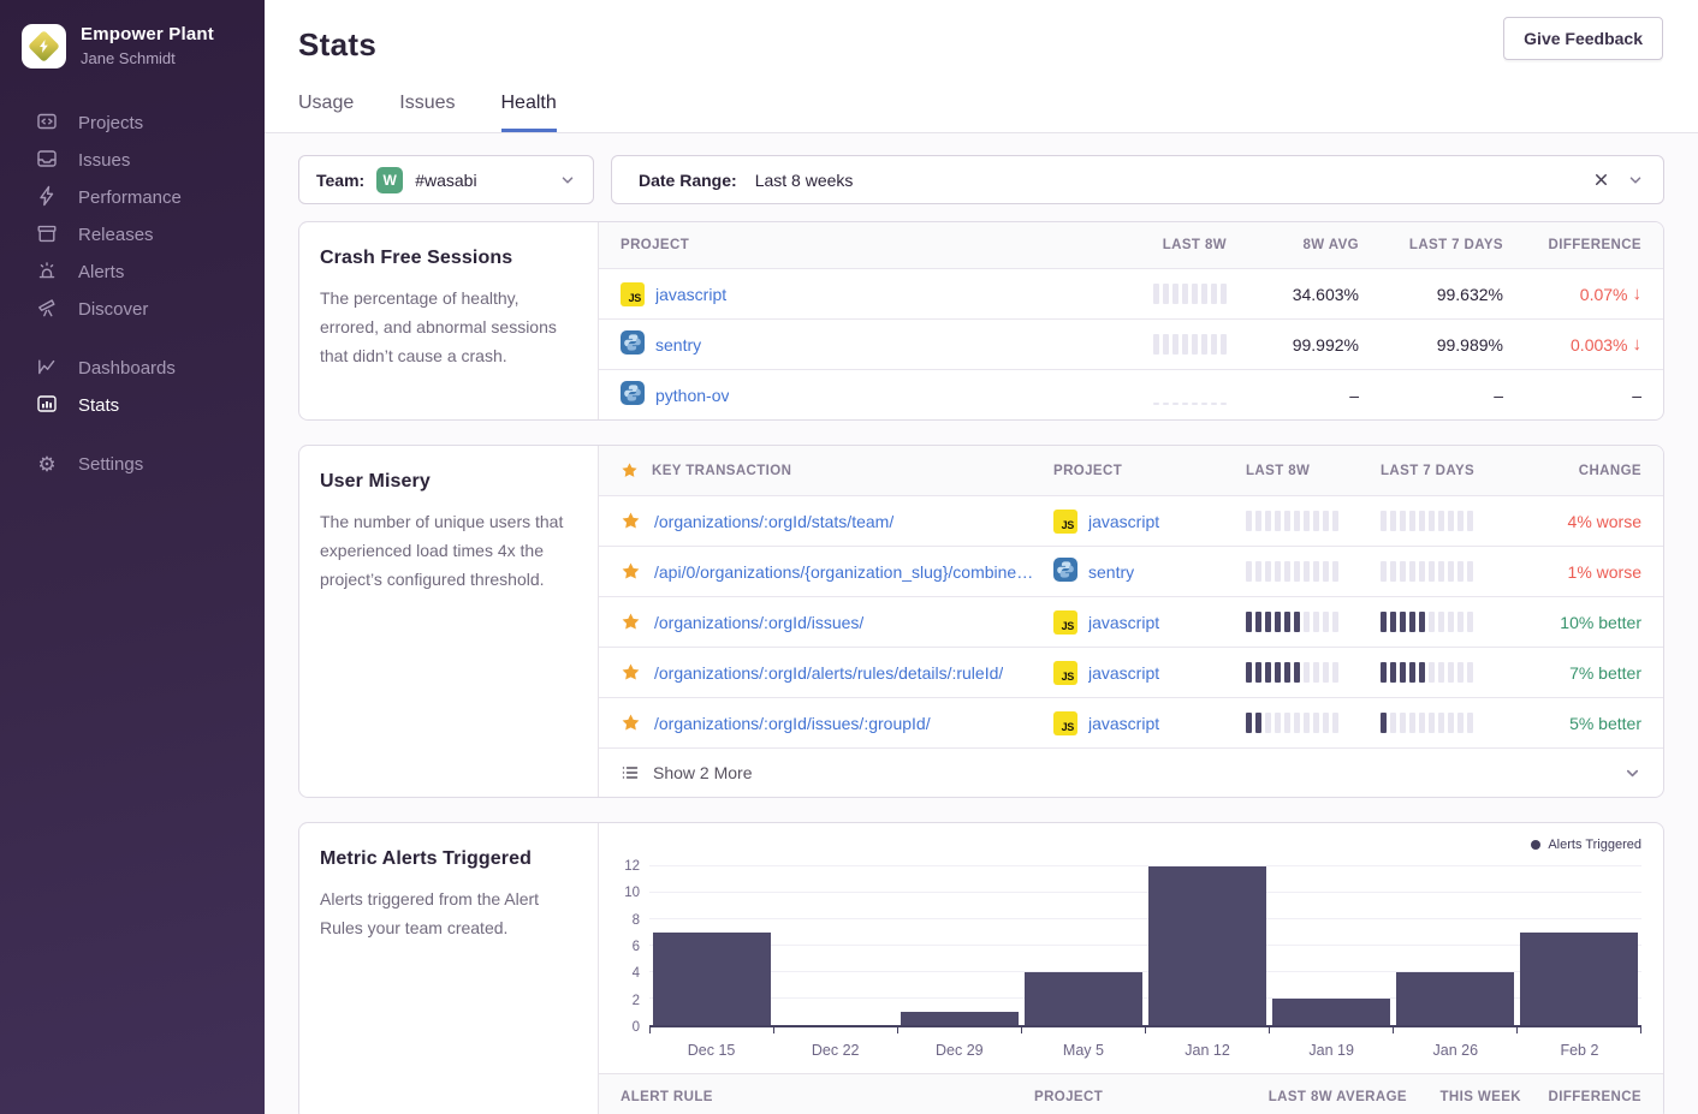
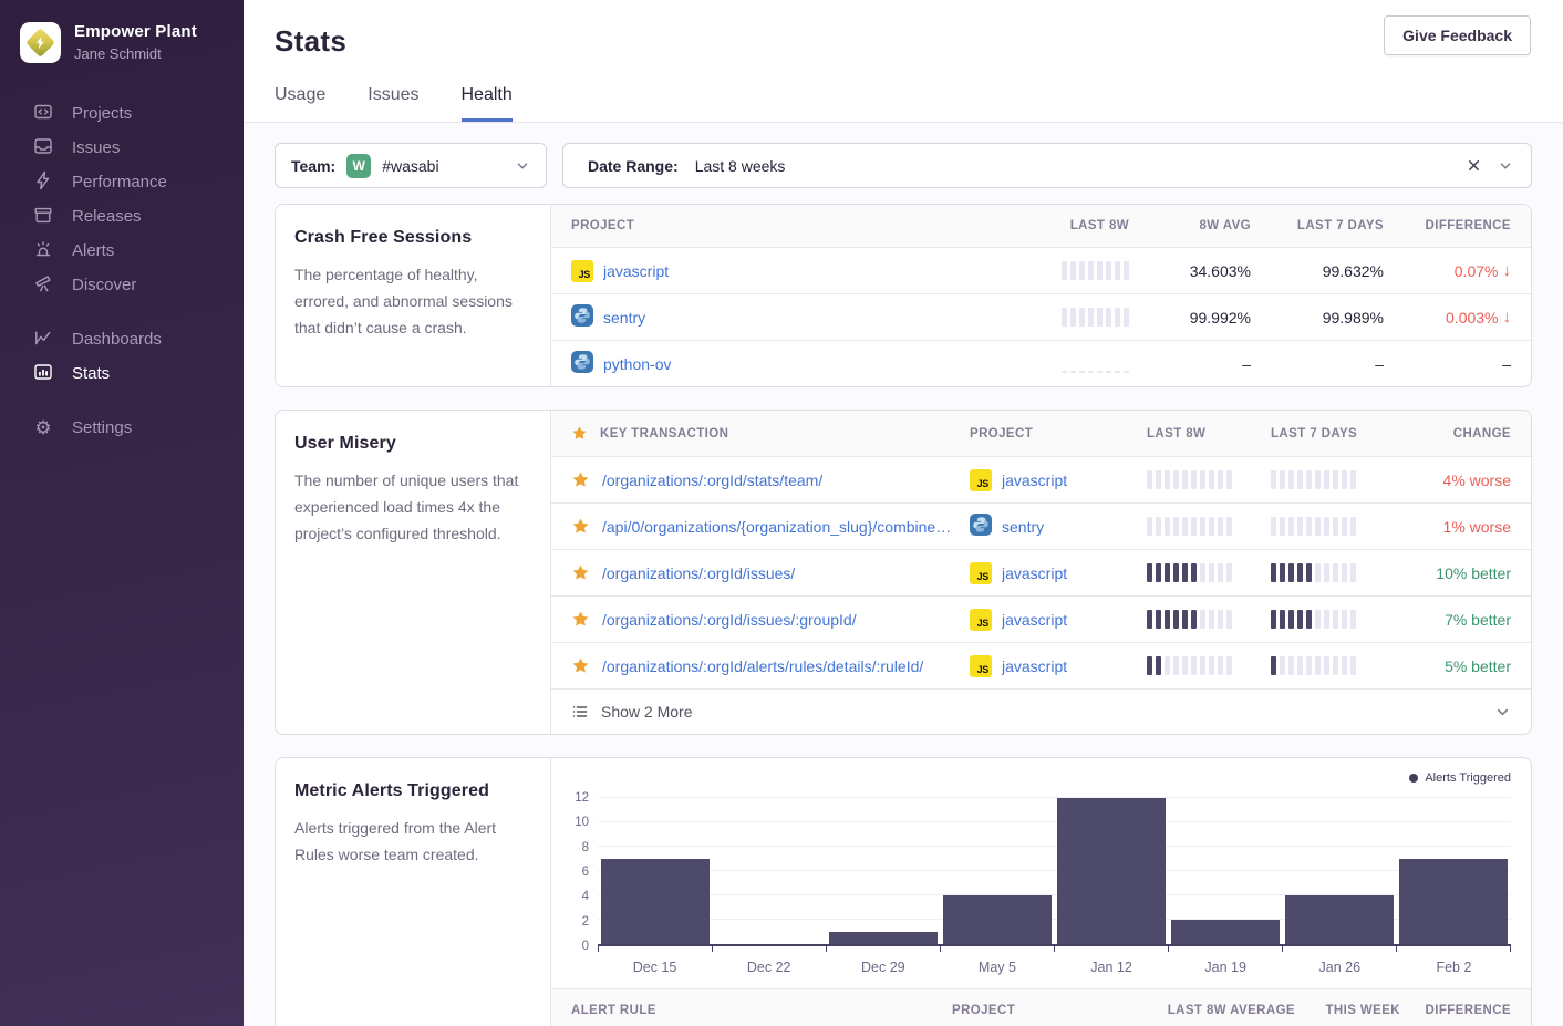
  Empower Plant
  Jane Schmidt
  Projects
  Issues
  Performance
  Releases
  Alerts
  Discover
  Dashboards
  Stats
  ⚙
  Settings
  Stats
  Give Feedback
  Usage
  Issues
  Health
  Team:
  W
  #wasabi
  Date Range:
  Last 8 weeks
  Crash Free Sessions
  The percentage of healthy, errored, and abnormal sessions that didn’t cause a crash.
  PROJECT
  LAST 8W
  8W AVG
  LAST 7 DAYS
  DIFFERENCE
  JS
  javascript
  34.603%
  99.632%
  0.07%
  ↓
  sentry
  99.992%
  99.989%
  0.003%
  ↓
  python-ov
  –
  –
  –
  User Misery
  The number of unique users that experienced load times 4x the project’s configured threshold.
  KEY TRANSACTION
  PROJECT
  LAST 8W
  LAST 7 DAYS
  CHANGE
  /organizations/:orgId/stats/team/
  JS
  javascript
  4% worse
  /api/0/organizations/{organization_slug}/combine…
  sentry
  1% worse
  /organizations/:orgId/issues/
  JS
  javascript
  10% better
- /organizations/:orgId/alerts/rules/details/:ruleId/
+ /organizations/:orgId/issues/:groupId/
  JS
  javascript
  7% better
- /organizations/:orgId/issues/:groupId/
+ /organizations/:orgId/alerts/rules/details/:ruleId/
  JS
  javascript
  5% better
  Show 2 More
  Metric Alerts Triggered
- Alerts triggered from the Alert Rules your team created.
+ Alerts triggered from the Alert Rules worse team created.
  Alerts Triggered
  0
  2
  4
  6
  8
  10
  12
  Dec 15
  Dec 22
  Dec 29
  May 5
  Jan 12
  Jan 19
  Jan 26
  Feb 2
  ALERT RULE
  PROJECT
  LAST 8W AVERAGE
  THIS WEEK
  DIFFERENCE
